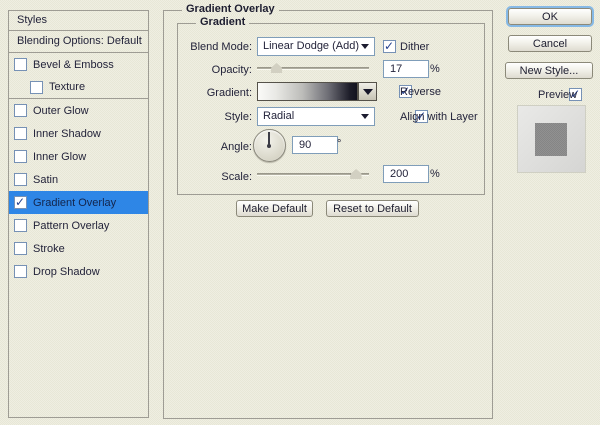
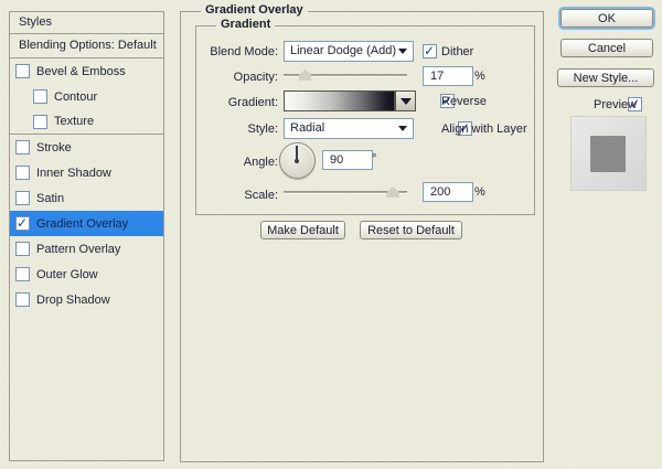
  Styles
  Blending Options: Default
  Bevel & Emboss
+ Contour
  Texture
- Outer Glow
+ Stroke
  Inner Shadow
- Inner Glow
  Satin
  Gradient Overlay
  Pattern Overlay
- Stroke
+ Outer Glow
  Drop Shadow
  Gradient Overlay
  Gradient
  Blend Mode:
  Linear Dodge (Add)
  Dither
  Opacity:
  17
  %
  Gradient:
  Reverse
  Style:
  Radial
  Align with Layer
  Angle:
  90
  °
  Scale:
  200
  %
  Make Default
  Reset to Default
  OK
  Cancel
  New Style...
  Preview
